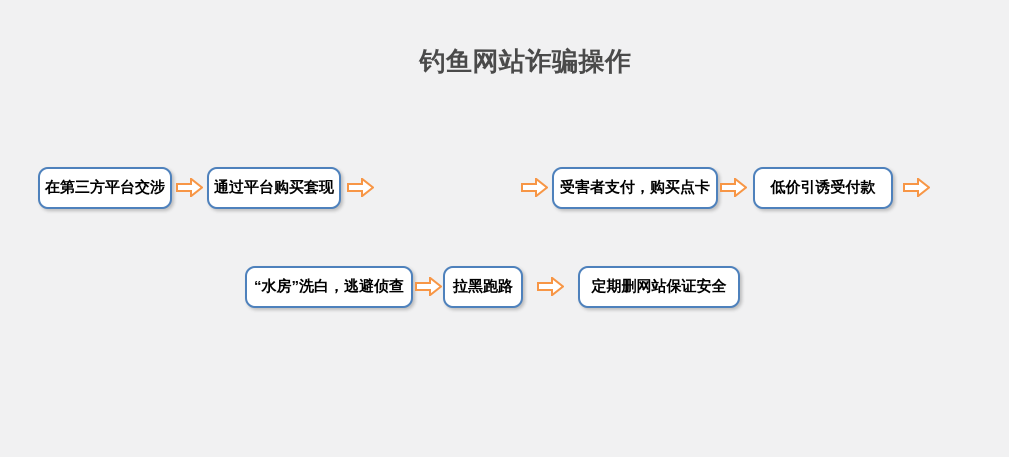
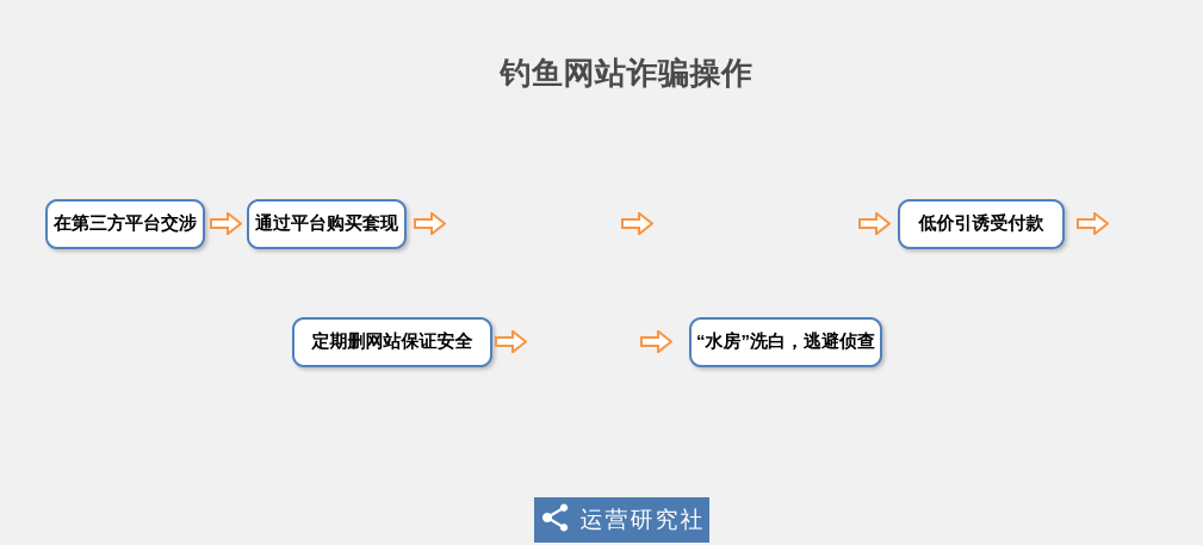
  钓鱼网站诈骗操作
  在第三方平台交涉
  通过平台购买套现
- 受害者支付，购买点卡
  低价引诱受付款
- “水房”洗白，逃避侦查
+ 定期删网站保证安全
- 拉黑跑路
- 定期删网站保证安全
+ “水房”洗白，逃避侦查
+ 运营研究社
